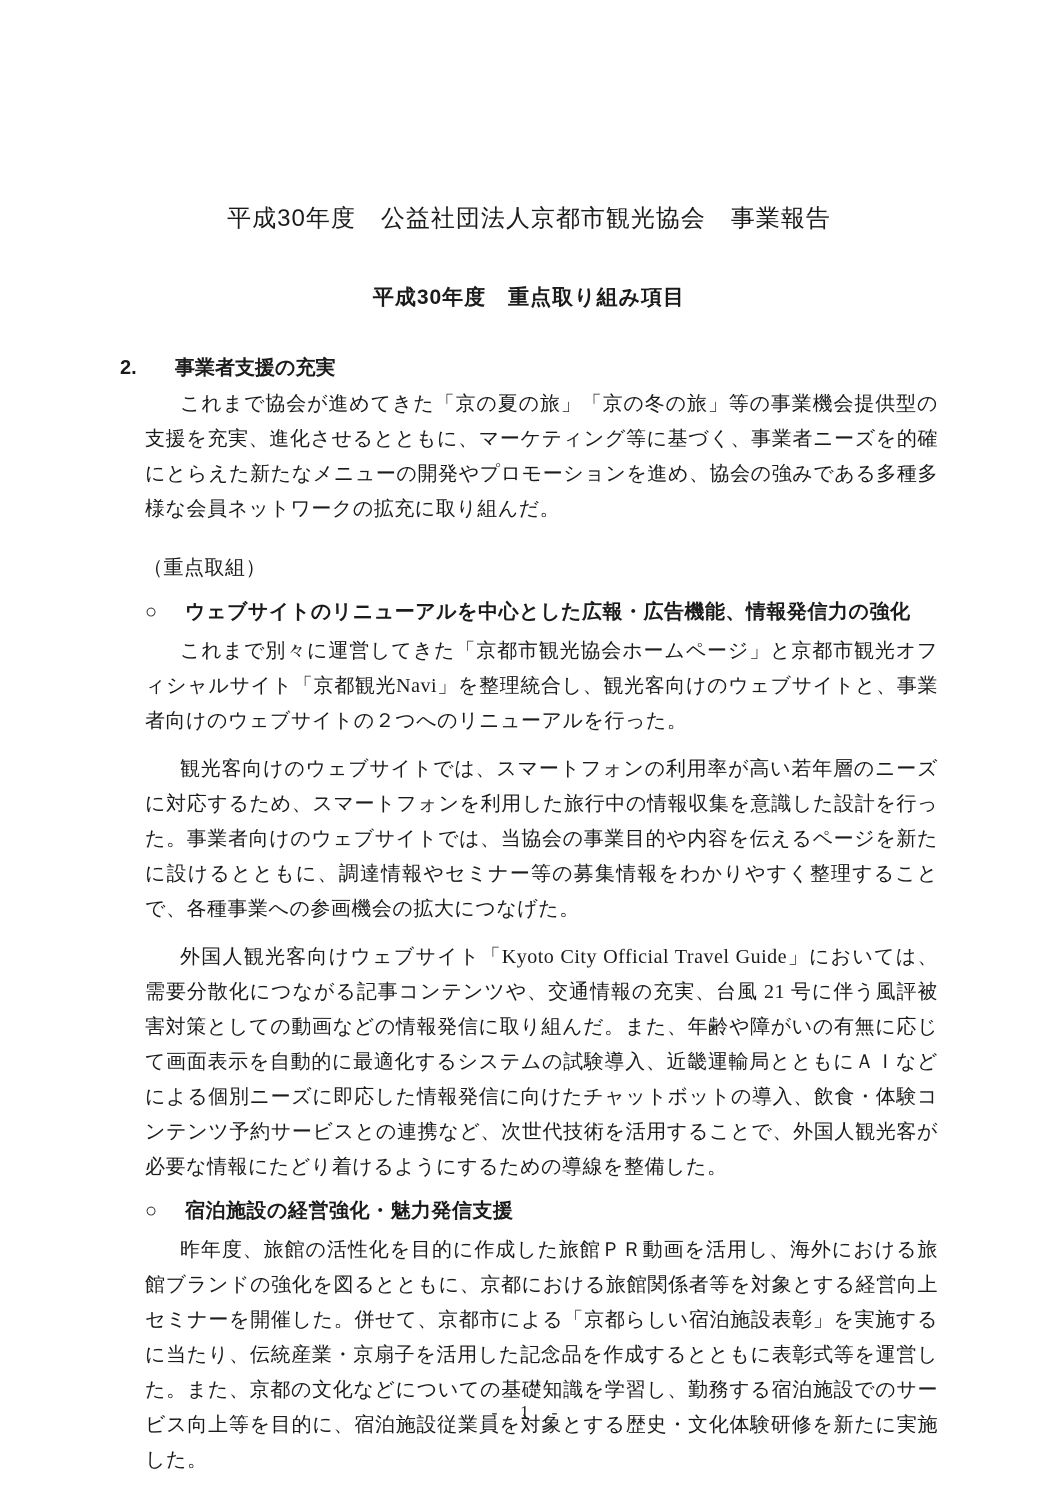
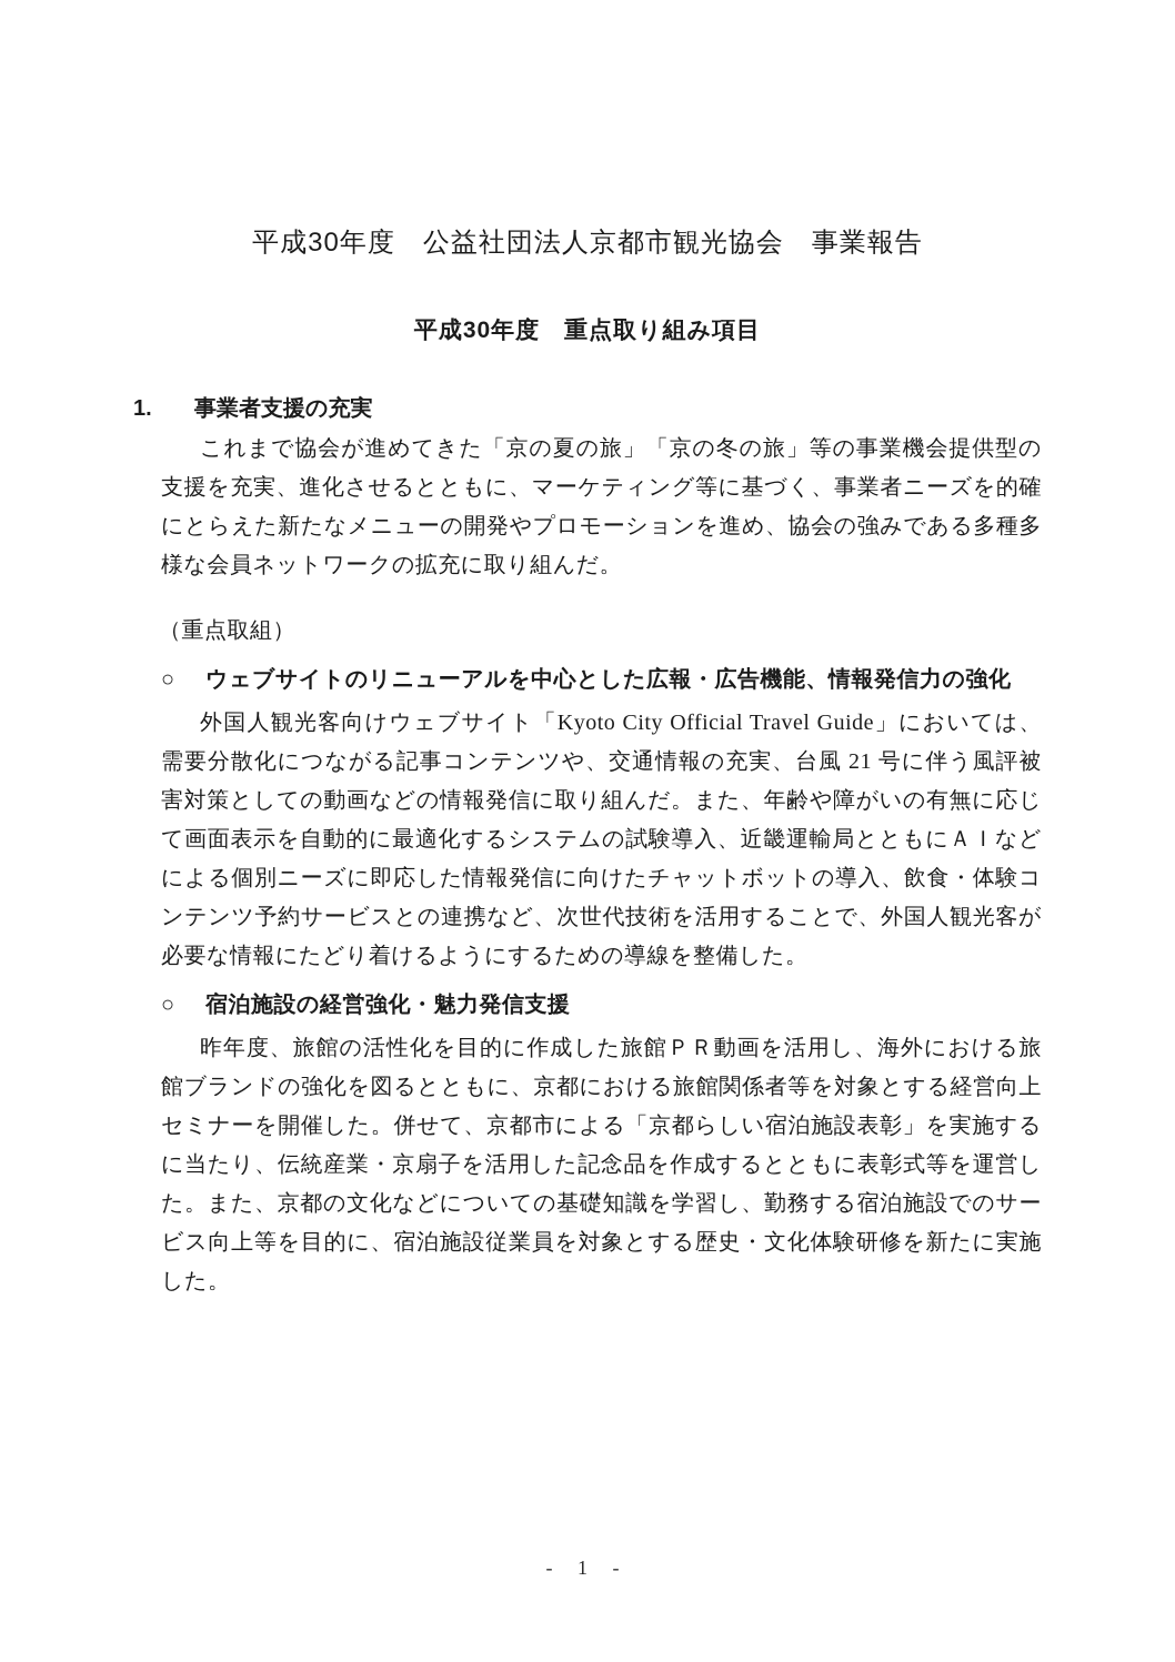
  平成30年度 公益社団法人京都市観光協会 事業報告
  平成30年度 重点取り組み項目
- 2.
+ 1.
  事業者支援の充実
  これまで協会が進めてきた「京の夏の旅」「京の冬の旅」等の事業機会提供型の支援を充実、進化させるとともに、マーケティング等に基づく、事業者ニーズを的確にとらえた新たなメニューの開発やプロモーションを進め、協会の強みである多種多様な会員ネットワークの拡充に取り組んだ。
  （重点取組）
  ○
  ウェブサイトのリニューアルを中心とした広報・広告機能、情報発信力の強化
- これまで別々に運営してきた「京都市観光協会ホームページ」と京都市観光オフィシャルサイト「京都観光Navi」を整理統合し、観光客向けのウェブサイトと、事業者向けのウェブサイトの２つへのリニューアルを行った。
- 観光客向けのウェブサイトでは、スマートフォンの利用率が高い若年層のニーズに対応するため、スマートフォンを利用した旅行中の情報収集を意識した設計を行った。事業者向けのウェブサイトでは、当協会の事業目的や内容を伝えるページを新たに設けるとともに、調達情報やセミナー等の募集情報をわかりやすく整理することで、各種事業への参画機会の拡大につなげた。
  外国人観光客向けウェブサイト「Kyoto City Official Travel Guide」においては、需要分散化につながる記事コンテンツや、交通情報の充実、台風 21 号に伴う風評被害対策としての動画などの情報発信に取り組んだ。また、年齢や障がいの有無に応じて画面表示を自動的に最適化するシステムの試験導入、近畿運輸局とともにＡＩなどによる個別ニーズに即応した情報発信に向けたチャットボットの導入、飲食・体験コンテンツ予約サービスとの連携など、次世代技術を活用することで、外国人観光客が必要な情報にたどり着けるようにするための導線を整備した。
  ○
  宿泊施設の経営強化・魅力発信支援
  昨年度、旅館の活性化を目的に作成した旅館ＰＲ動画を活用し、海外における旅館ブランドの強化を図るとともに、京都における旅館関係者等を対象とする経営向上セミナーを開催した。併せて、京都市による「京都らしい宿泊施設表彰」を実施するに当たり、伝統産業・京扇子を活用した記念品を作成するとともに表彰式等を運営した。また、京都の文化などについての基礎知識を学習し、勤務する宿泊施設でのサービス向上等を目的に、宿泊施設従業員を対象とする歴史・文化体験研修を新たに実施した。
  - 1 -
